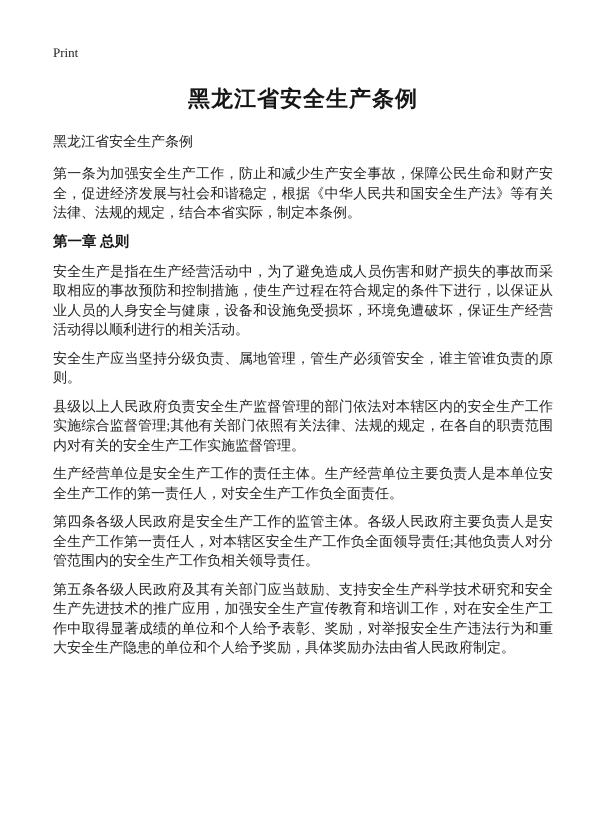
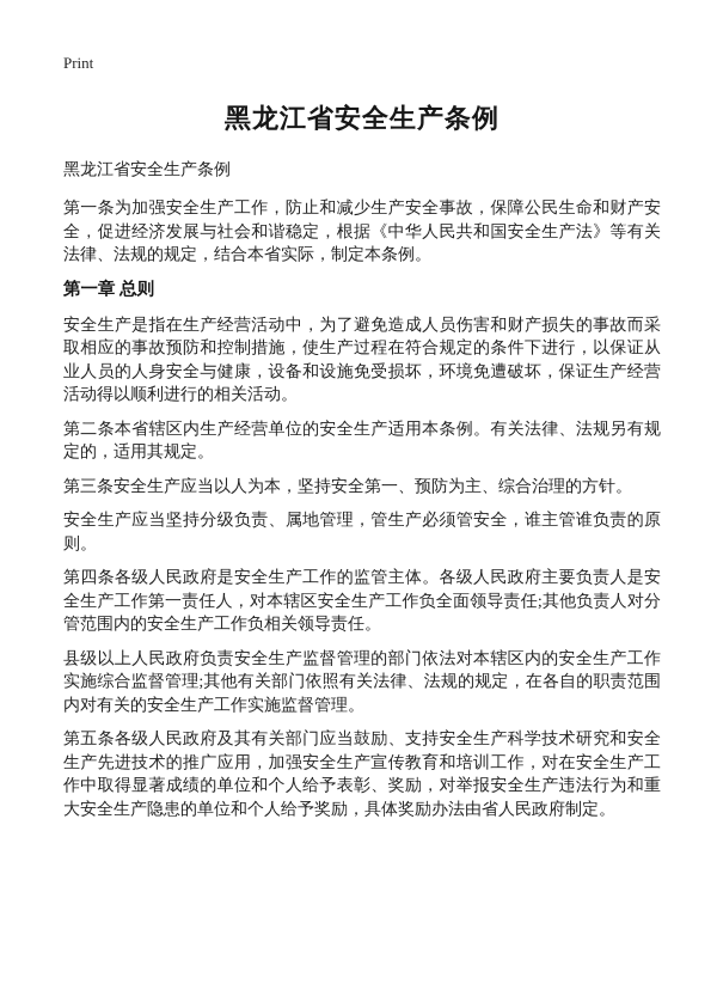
  Print
  黑龙江省安全生产条例
  黑龙江省安全生产条例
  第一条为加强安全生产工作，防止和减少生产安全事故，保障公民生命和财产安全，促进经济发展与社会和谐稳定，根据《中华人民共和国安全生产法》等有关法律、法规的规定，结合本省实际，制定本条例。
  第一章 总则
  安全生产是指在生产经营活动中，为了避免造成人员伤害和财产损失的事故而采取相应的事故预防和控制措施，使生产过程在符合规定的条件下进行，以保证从业人员的人身安全与健康，设备和设施免受损坏，环境免遭破坏，保证生产经营活动得以顺利进行的相关活动。
+ 第二条本省辖区内生产经营单位的安全生产适用本条例。有关法律、法规另有规定的，适用其规定。
+ 第三条安全生产应当以人为本，坚持安全第一、预防为主、综合治理的方针。
  安全生产应当坚持分级负责、属地管理，管生产必须管安全，谁主管谁负责的原则。
- 县级以上人民政府负责安全生产监督管理的部门依法对本辖区内的安全生产工作实施综合监督管理;其他有关部门依照有关法律、法规的规定，在各自的职责范围内对有关的安全生产工作实施监督管理。
+ 第四条各级人民政府是安全生产工作的监管主体。各级人民政府主要负责人是安全生产工作第一责任人，对本辖区安全生产工作负全面领导责任;其他负责人对分管范围内的安全生产工作负相关领导责任。
- 生产经营单位是安全生产工作的责任主体。生产经营单位主要负责人是本单位安全生产工作的第一责任人，对安全生产工作负全面责任。
- 第四条各级人民政府是安全生产工作的监管主体。各级人民政府主要负责人是安全生产工作第一责任人，对本辖区安全生产工作负全面领导责任;其他负责人对分管范围内的安全生产工作负相关领导责任。
+ 县级以上人民政府负责安全生产监督管理的部门依法对本辖区内的安全生产工作实施综合监督管理;其他有关部门依照有关法律、法规的规定，在各自的职责范围内对有关的安全生产工作实施监督管理。
  第五条各级人民政府及其有关部门应当鼓励、支持安全生产科学技术研究和安全生产先进技术的推广应用，加强安全生产宣传教育和培训工作，对在安全生产工作中取得显著成绩的单位和个人给予表彰、奖励，对举报安全生产违法行为和重大安全生产隐患的单位和个人给予奖励，具体奖励办法由省人民政府制定。
